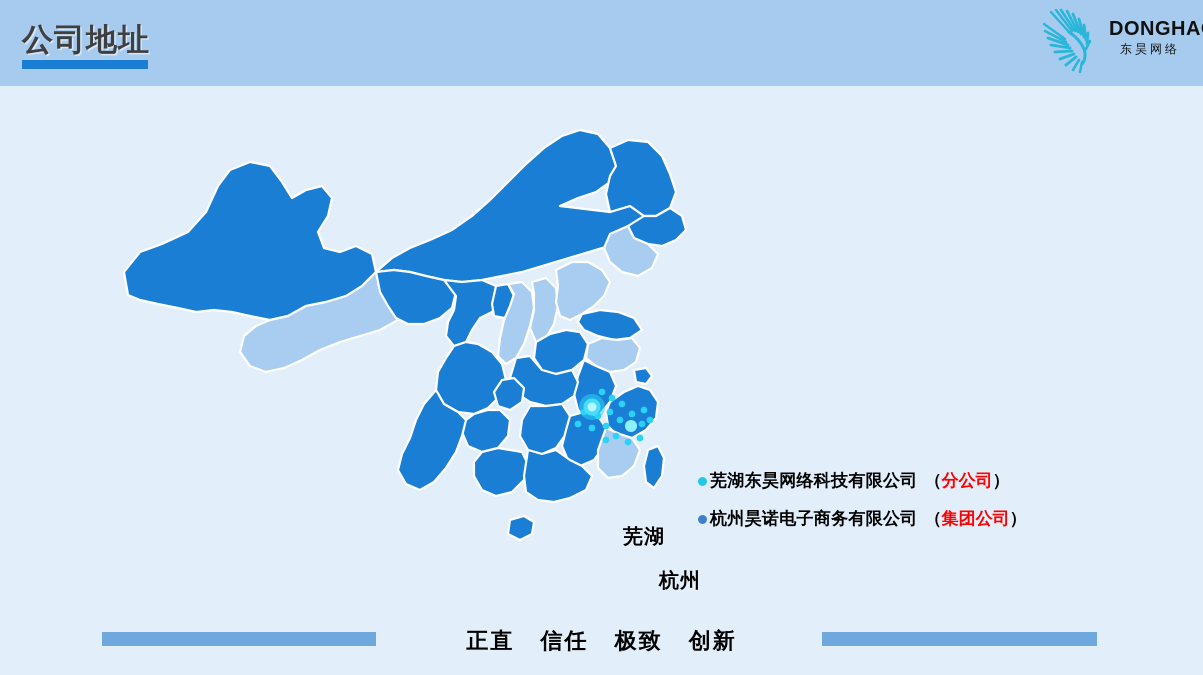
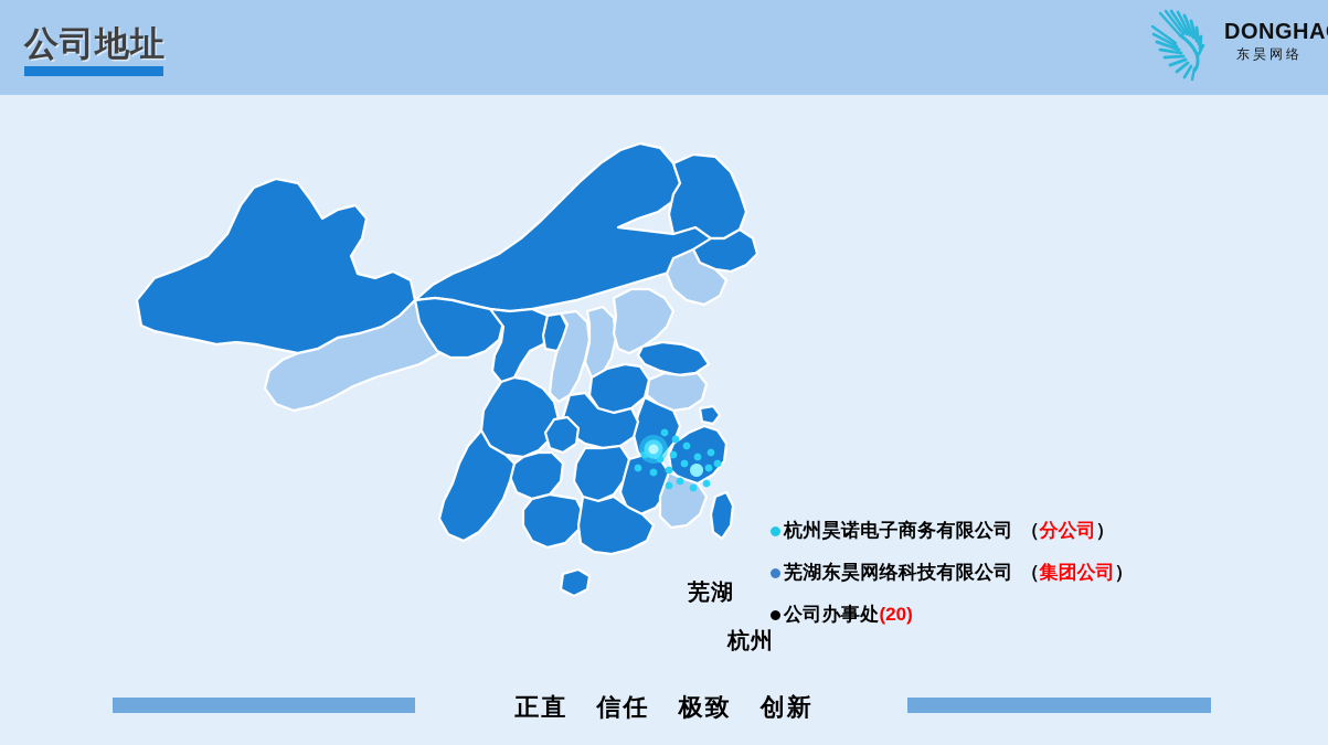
  公司地址
  DONGHA
  东昊网络
  芜湖
  杭州
- 芜湖东昊网络科技有限公司
+ 杭州昊诺电子商务有限公司
  （
  分公司
  ）
- 杭州昊诺电子商务有限公司
+ 芜湖东昊网络科技有限公司
  （
  集团公司
  ）
+ 公司办事处
+ (20)
  正直 信任 极致 创新
